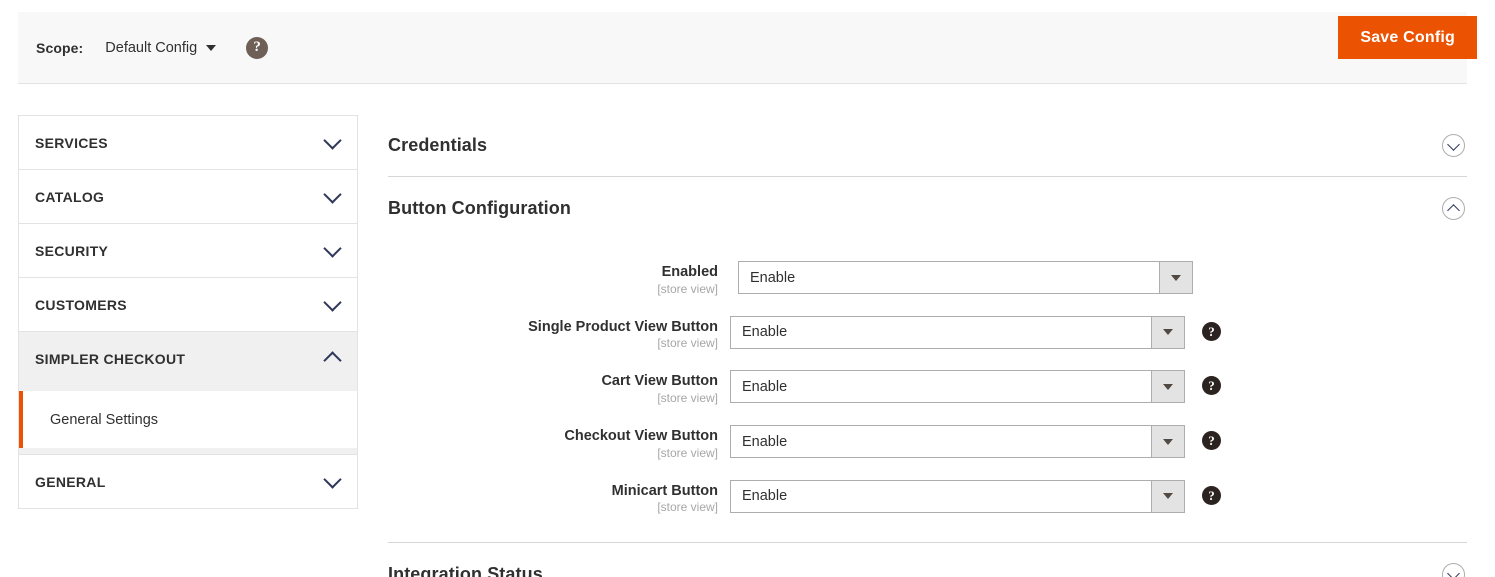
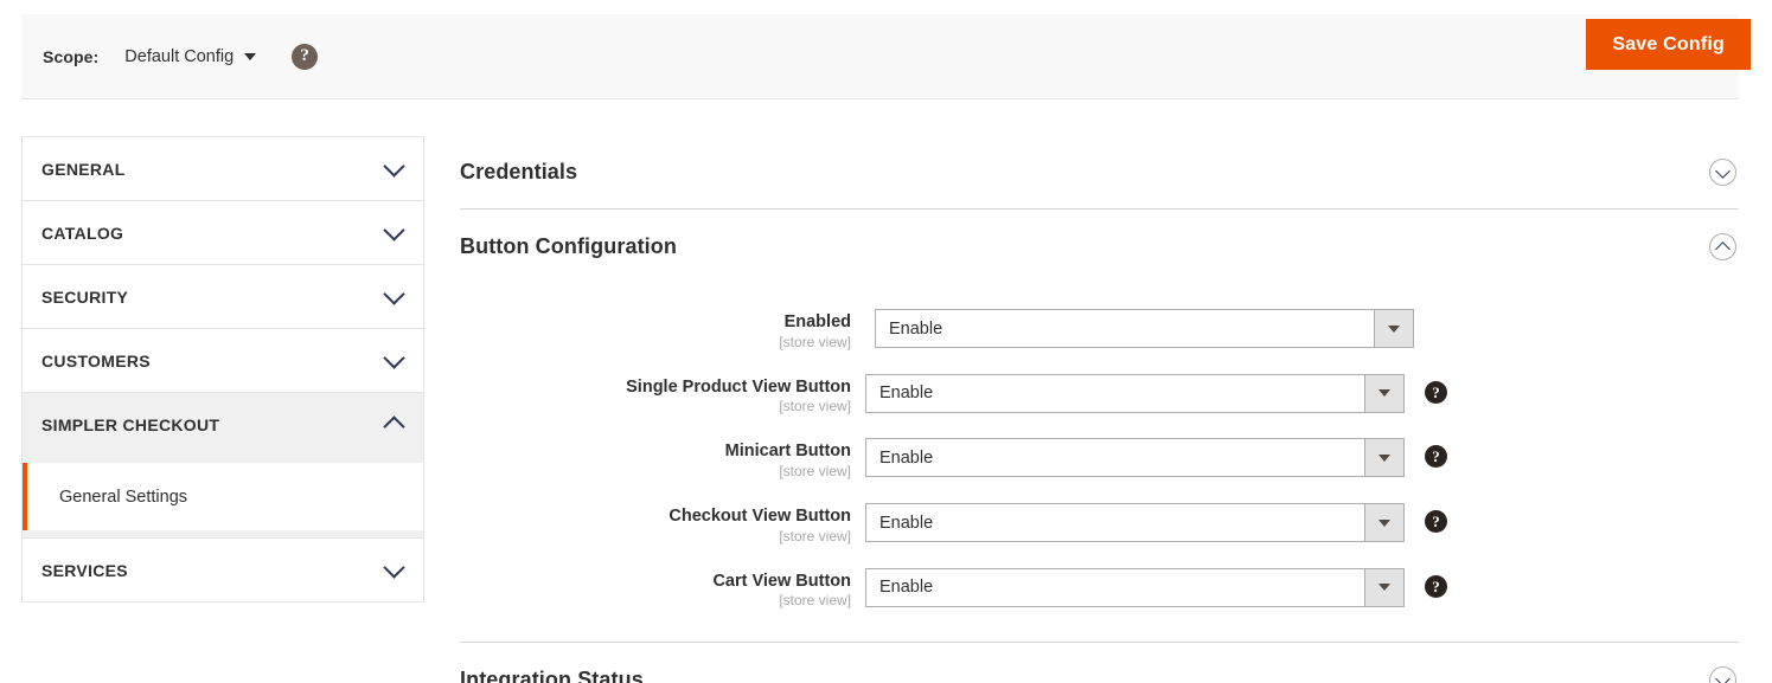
  Scope:
  Default Config
  ?
  Save Config
- SERVICES
+ GENERAL
  CATALOG
  SECURITY
  CUSTOMERS
  SIMPLER CHECKOUT
  General Settings
- GENERAL
+ SERVICES
  Credentials
  Button Configuration
  Enabled
  [store view]
  Enable
  Single Product View Button
  [store view]
  Enable
  ?
- Cart View Button
+ Minicart Button
  [store view]
  Enable
  ?
  Checkout View Button
  [store view]
  Enable
  ?
- Minicart Button
+ Cart View Button
  [store view]
  Enable
  ?
  Integration Status
